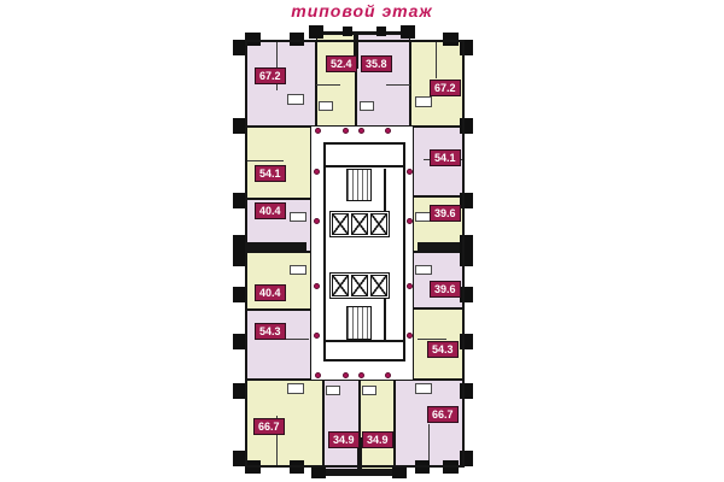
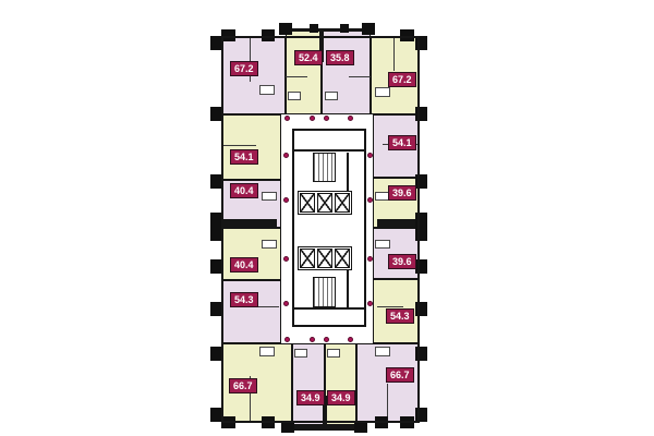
- типовой этаж
  67.2
  52.4
  35.8
  67.2
  54.1
  40.4
  40.4
  54.3
  54.1
  39.6
  39.6
  54.3
  66.7
  34.9
  34.9
  66.7
